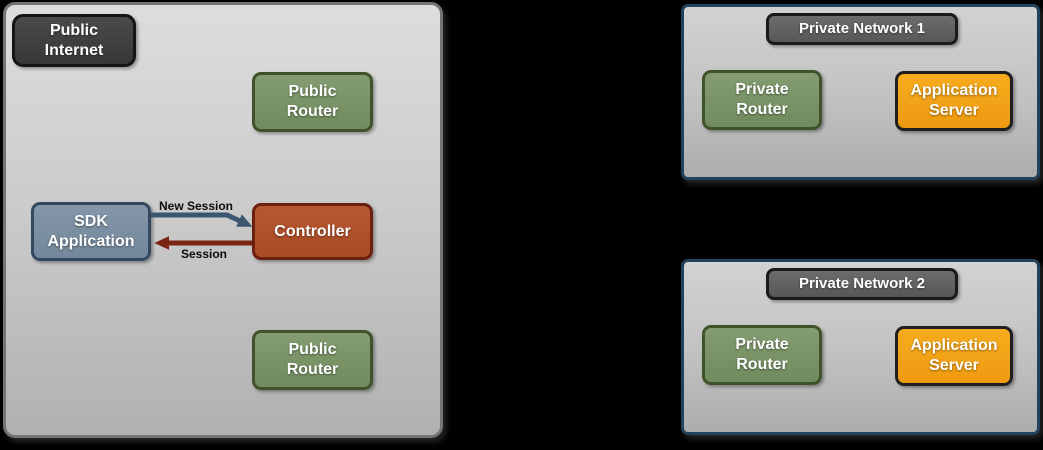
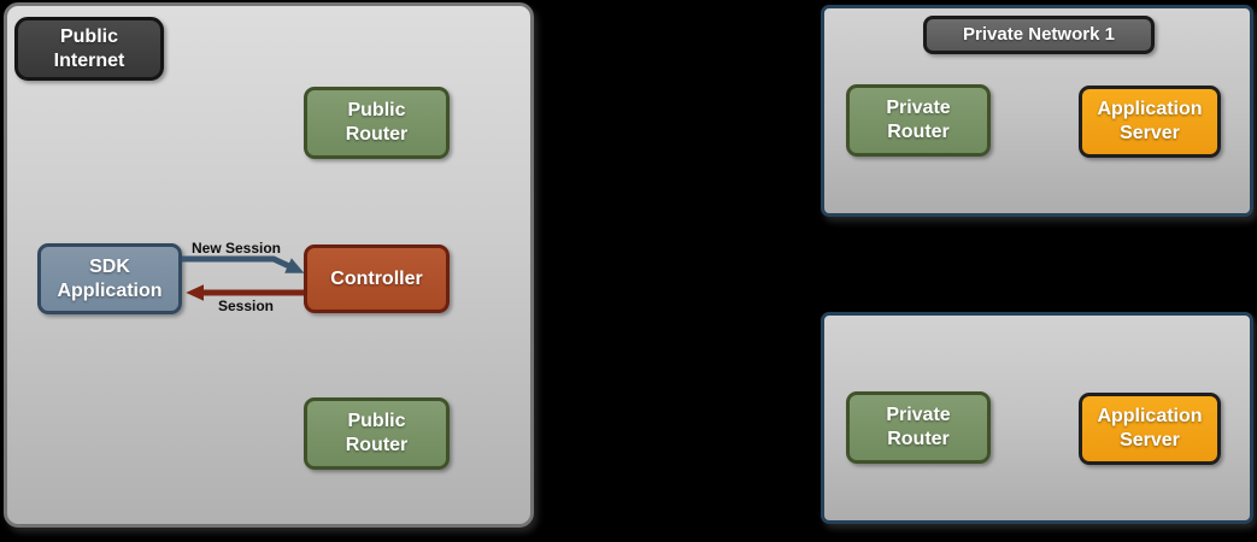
  Public
  Internet
  Public
  Router
  SDK
  Application
  Controller
  Public
  Router
  New Session
  Session
  Private Network 1
  Private
  Router
  Application
  Server
- Private Network 2
  Private
  Router
  Application
  Server
